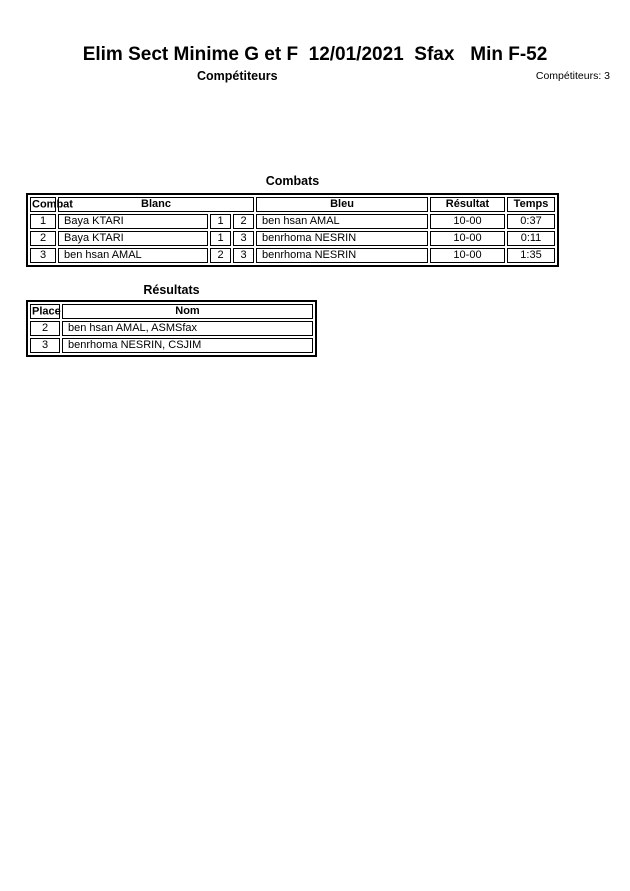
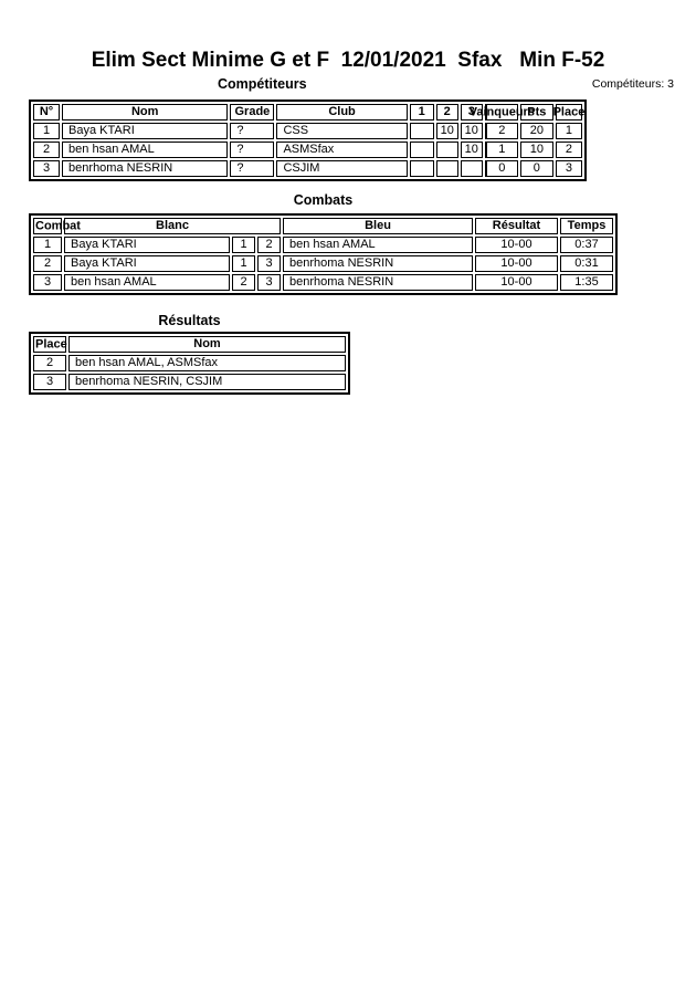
  Elim Sect Minime G et F 12/01/2021 Sfax Min F-52
  Compétiteurs
  Compétiteurs: 3
+ N°	Nom	Grade	Club	1	2	3	Vainqueurs	Pts	Place
+ 1	Baya KTARI	?	CSS		10	10	2	20	1
+ 2	ben hsan AMAL	?	ASMSfax			10	1	10	2
+ 3	benrhoma NESRIN	?	CSJIM				0	0	3
  Combats
  Combat	Blanc	Bleu	Résultat	Temps
  1	Baya KTARI	1	2	ben hsan AMAL	10-00	0:37
- 2	Baya KTARI	1	3	benrhoma NESRIN	10-00	0:11
+ 2	Baya KTARI	1	3	benrhoma NESRIN	10-00	0:31
  3	ben hsan AMAL	2	3	benrhoma NESRIN	10-00	1:35
  Résultats
  Place	Nom
  2	ben hsan AMAL, ASMSfax
  3	benrhoma NESRIN, CSJIM
